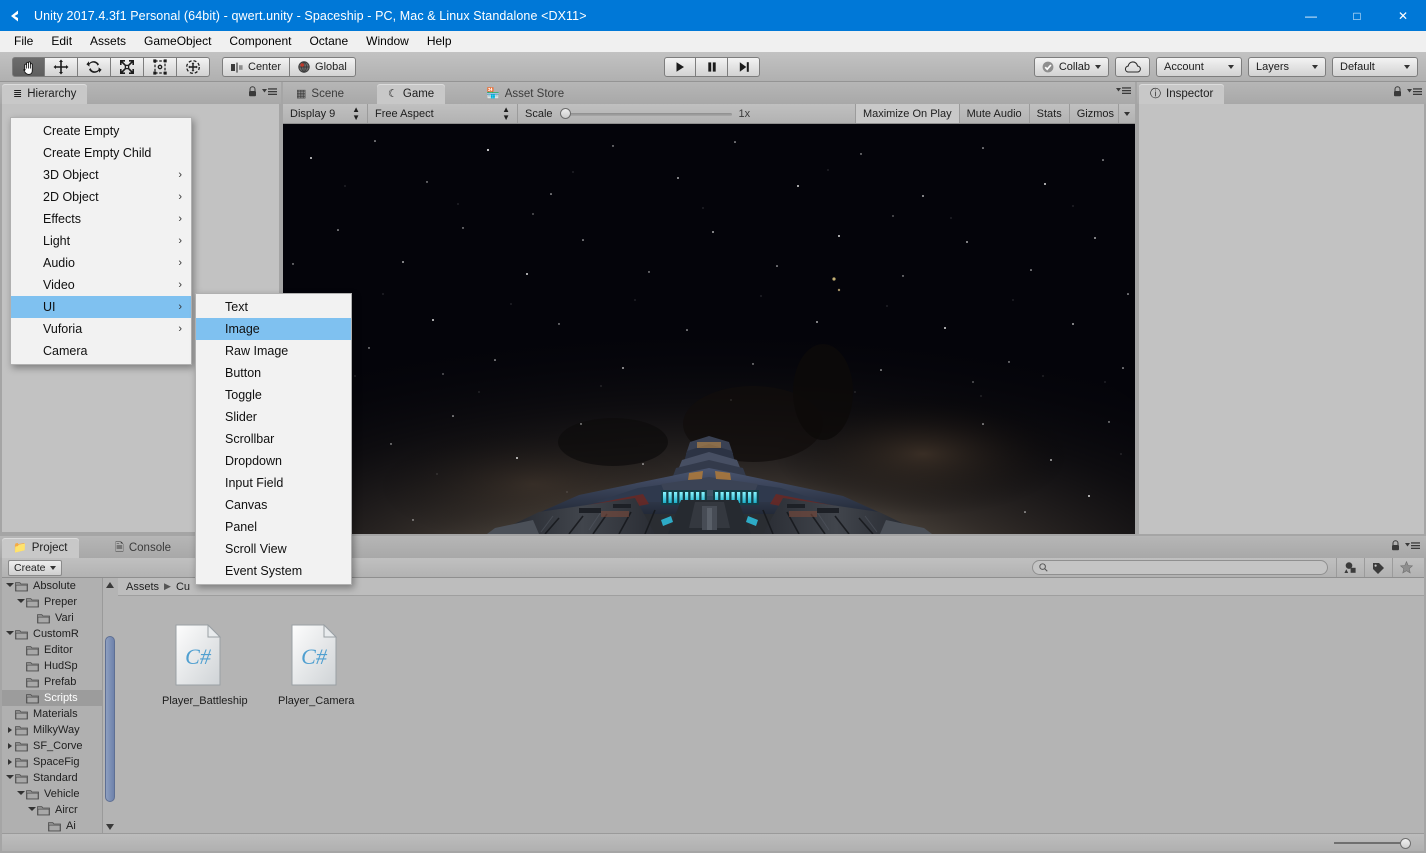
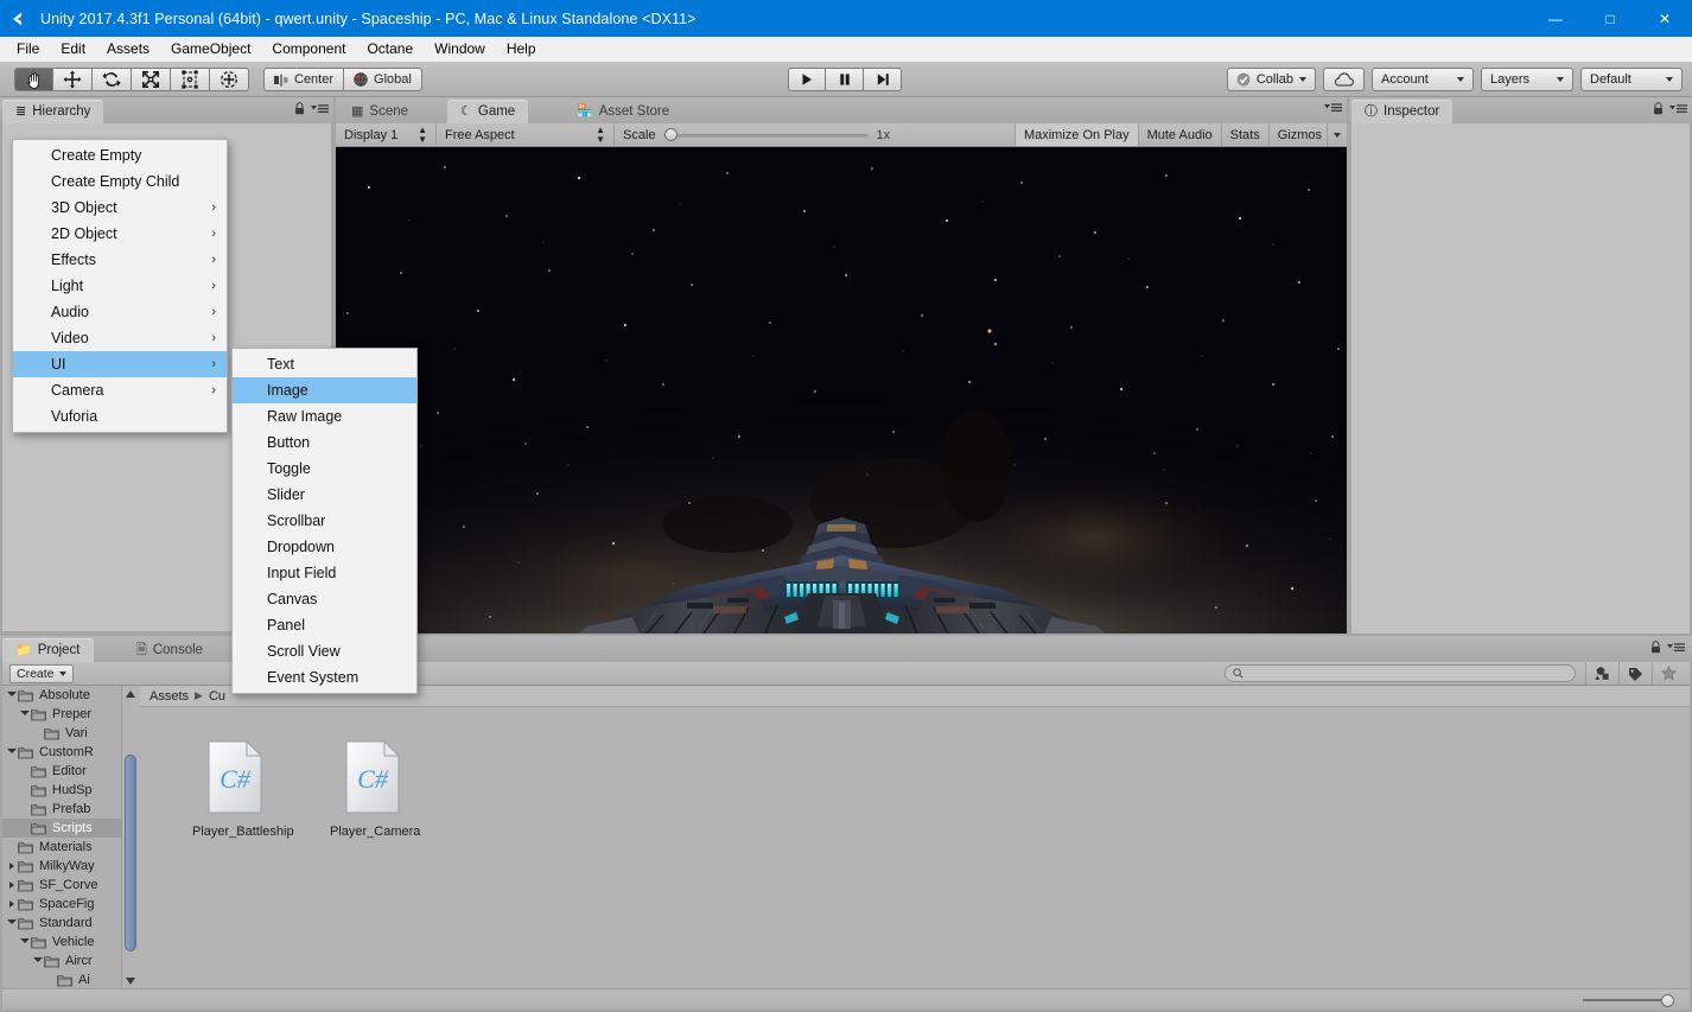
  Unity 2017.4.3f1 Personal (64bit) - qwert.unity - Spaceship - PC, Mac & Linux Standalone <DX11>
  —
  □
  ✕
  File
  Edit
  Assets
  GameObject
  Component
  Octane
  Window
  Help
  Center
  Global
  Collab
  Account
  Layers
  Default
  ≣
  Hierarchy
  ▦
  Scene
  ☾
  Game
  🏪
  Asset Store
- Display 9
+ Display 1
  ▲
  ▼
  Free Aspect
  ▲
  ▼
  Scale
  1x
  Maximize On Play
  Mute Audio
  Stats
  Gizmos
  ⓘ
  Inspector
  📁
  Project
  🗎
  Console
  Create
  Absolute
  Preper
  Vari
  CustomR
  Editor
  HudSp
  Prefab
  Scripts
  Materials
  MilkyWay
  SF_Corve
  SpaceFig
  Standard
  Vehicle
  Aircr
  Ai
  Assets
  ▶
  Cu
  C#
  Player_Battleship
  C#
  Player_Camera
  Create Empty
  Create Empty Child
  3D Object
  ›
  2D Object
  ›
  Effects
  ›
  Light
  ›
  Audio
  ›
  Video
  ›
  UI
  ›
- Vuforia
+ Camera
  ›
- Camera
+ Vuforia
  Text
  Image
  Raw Image
  Button
  Toggle
  Slider
  Scrollbar
  Dropdown
  Input Field
  Canvas
  Panel
  Scroll View
  Event System
